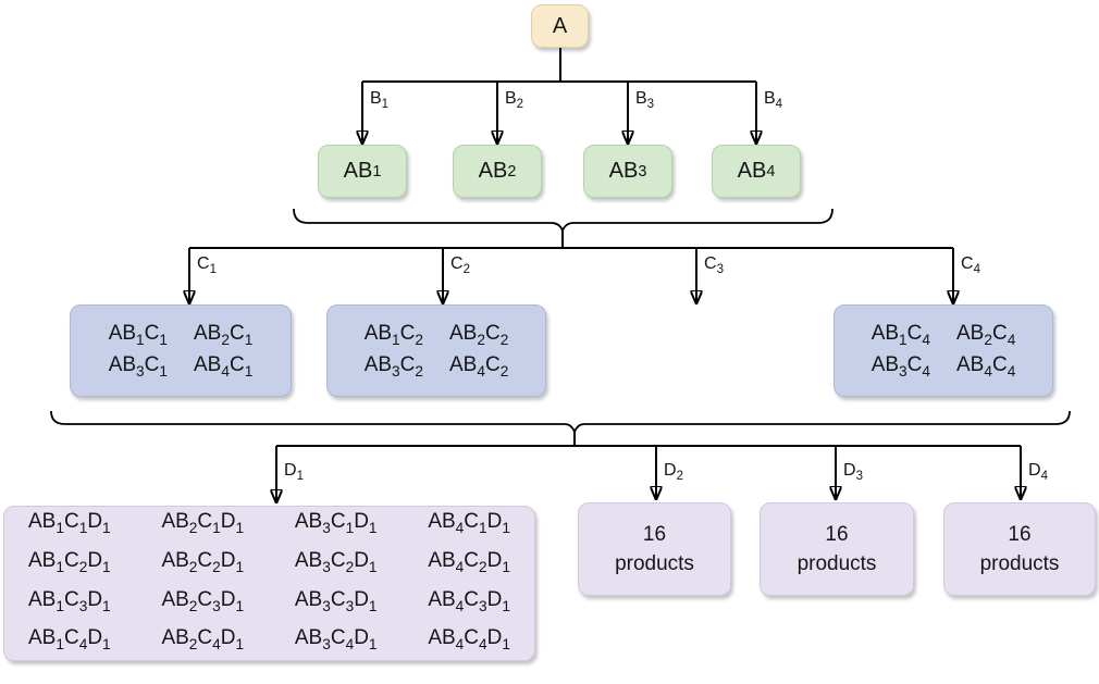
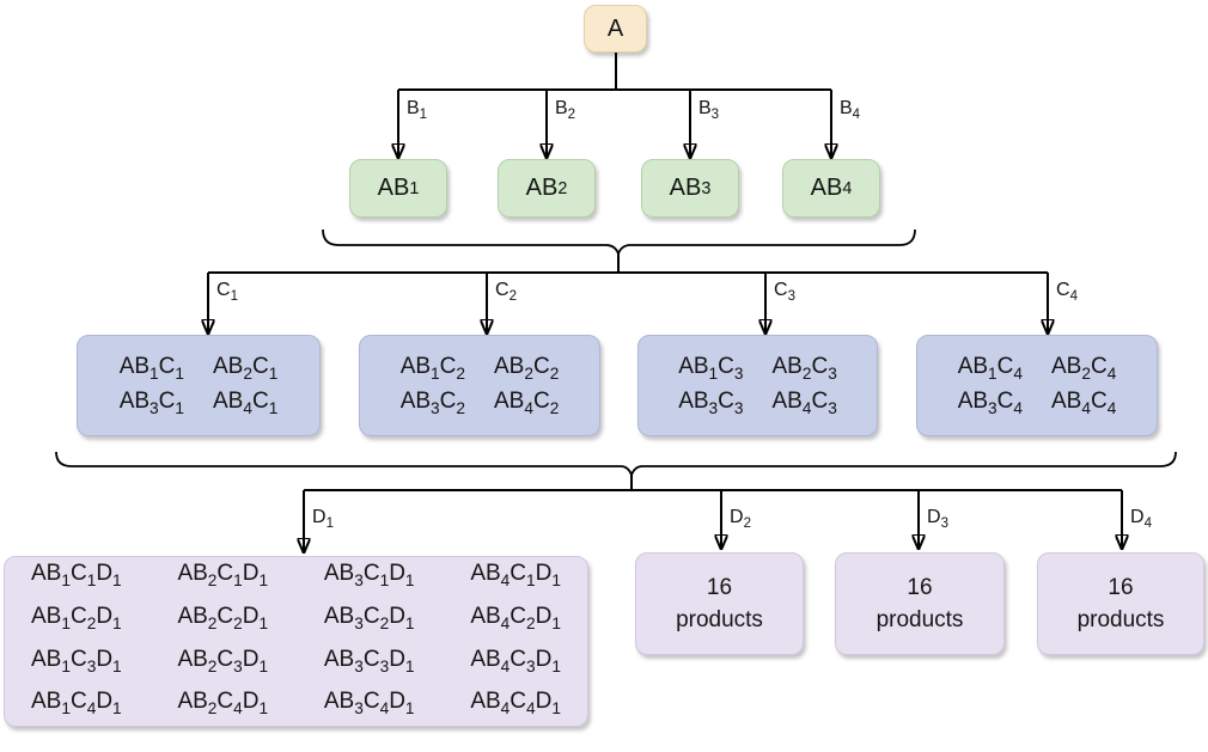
  A
  B1
  B2
  B3
  B4
  AB
  1
  AB
  2
  AB
  3
  AB
  4
  C1
  C2
  C3
  C4
  AB1C1
  AB2C1
  AB3C1
  AB4C1
  AB1C2
  AB2C2
  AB3C2
  AB4C2
+ AB1C3
+ AB2C3
+ AB3C3
+ AB4C3
  AB1C4
  AB2C4
  AB3C4
  AB4C4
  D1
  D2
  D3
  D4
  AB1C1D1
  AB2C1D1
  AB3C1D1
  AB4C1D1
  AB1C2D1
  AB2C2D1
  AB3C2D1
  AB4C2D1
  AB1C3D1
  AB2C3D1
  AB3C3D1
  AB4C3D1
  AB1C4D1
  AB2C4D1
  AB3C4D1
  AB4C4D1
  16
  products
  16
  products
  16
  products
